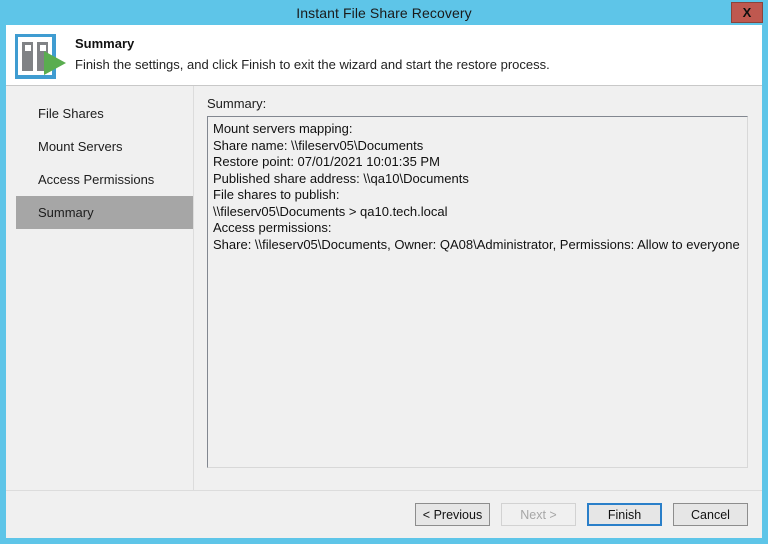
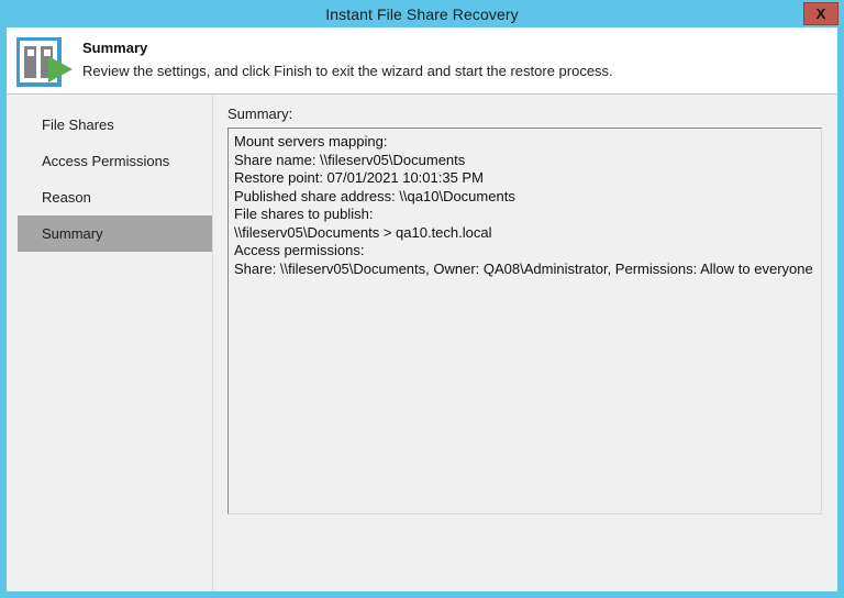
  Instant File Share Recovery
  X
  Summary
- Finish the settings, and click Finish to exit the wizard and start the restore process.
+ Review the settings, and click Finish to exit the wizard and start the restore process.
  File Shares
- Mount Servers
  Access Permissions
+ Reason
  Summary
  Summary:
  Mount servers mapping:
  Share name: \\fileserv05\Documents
  Restore point: 07/01/2021 10:01:35 PM
  Published share address: \\qa10\Documents
  File shares to publish:
  \\fileserv05\Documents > qa10.tech.local
  Access permissions:
  Share: \\fileserv05\Documents, Owner: QA08\Administrator, Permissions: Allow to everyone
- < Previous
- Next >
- Finish
- Cancel
